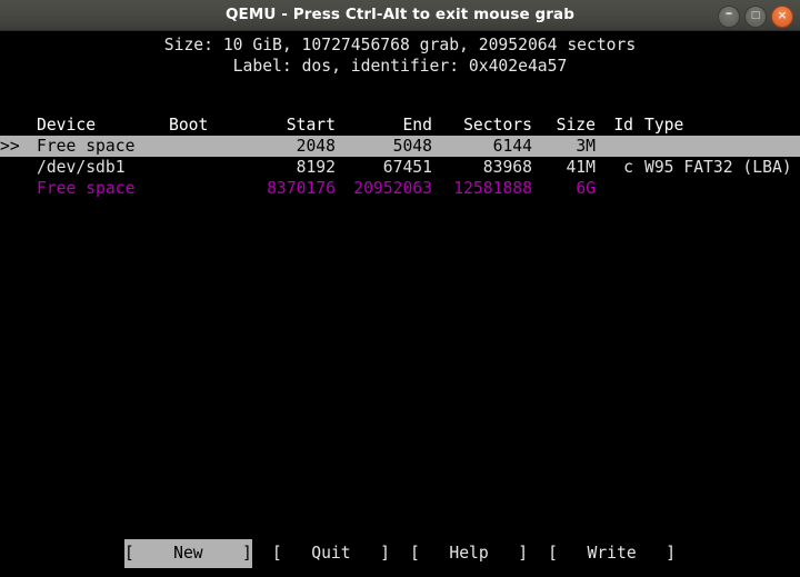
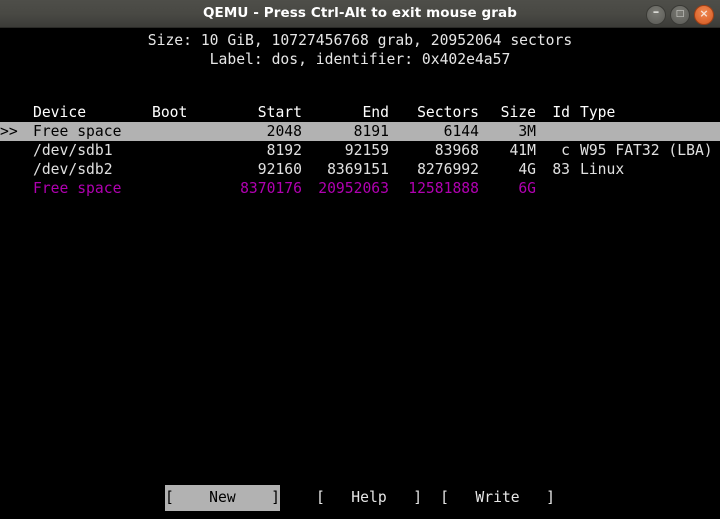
  QEMU - Press Ctrl-Alt to exit mouse grab
  –
  □
  ×
  Size: 10 GiB, 10727456768 grab, 20952064 sectors
  Label: dos, identifier: 0x402e4a57
  Device
  Boot
  Start
  End
  Sectors
  Size
  Id
  Type
  >>
  Free space
  2048
- 5048
+ 8191
  6144
  3M
  /dev/sdb1
  8192
- 67451
+ 92159
  83968
  41M
  c
  W95 FAT32 (LBA)
+ /dev/sdb2
+ 92160
+ 8369151
+ 8276992
+ 4G
+ 83
+ Linux
  Free space
  8370176
  20952063
  12581888
  6G
  [ New ]
- [ Quit ]
  [ Help ]
  [ Write ]
